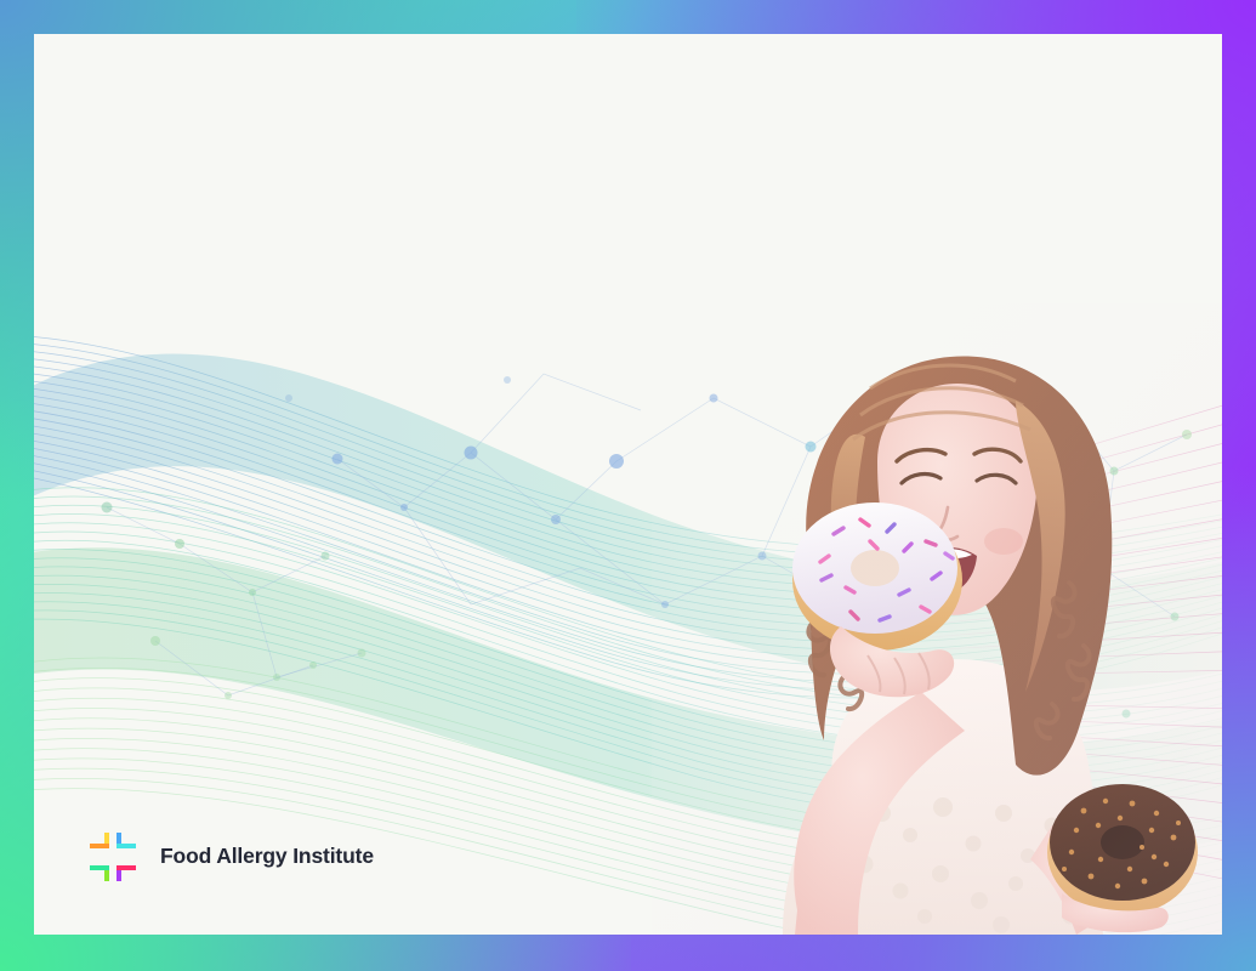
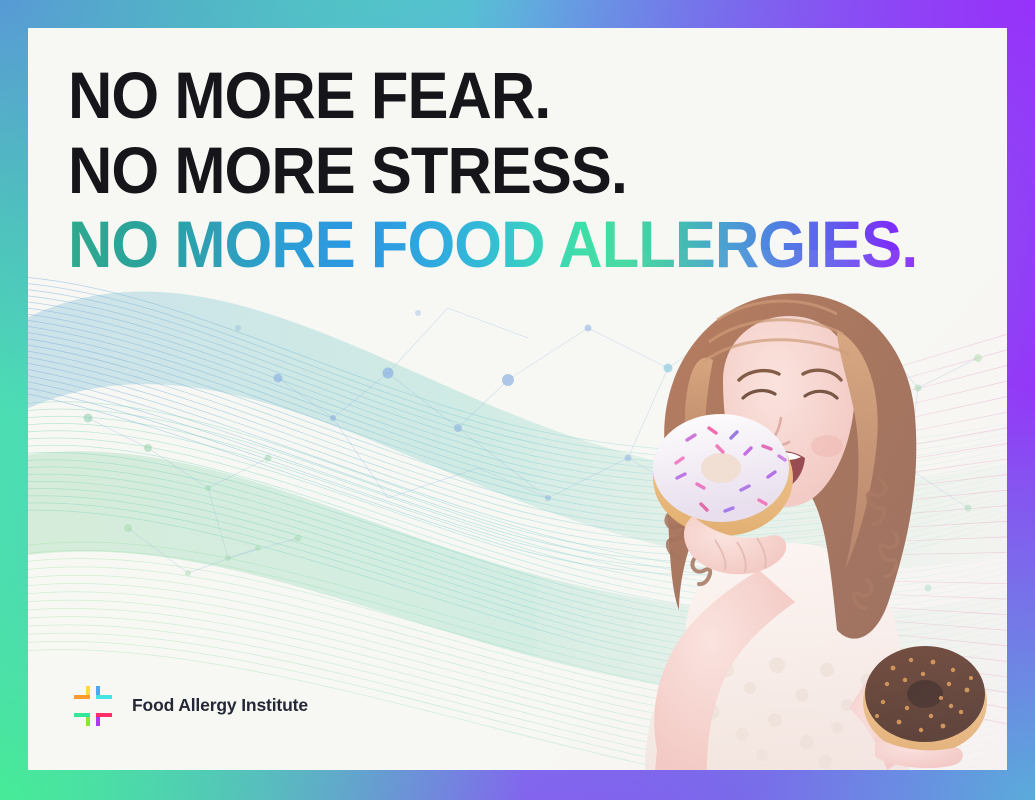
+ NO MORE FEAR.
+ NO MORE STRESS.
+ NO MORE FOOD ALLERGIES.
  Food Allergy Institute
